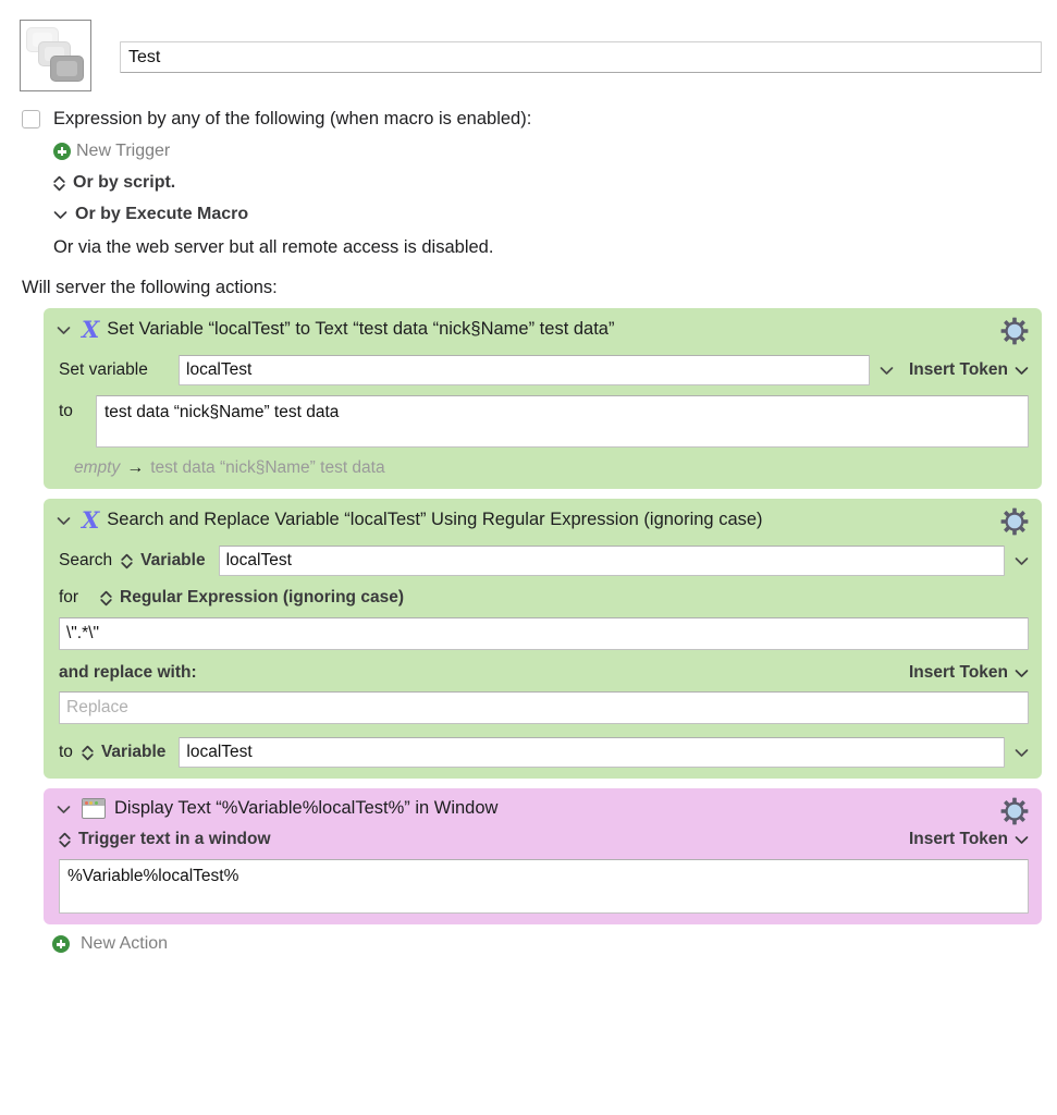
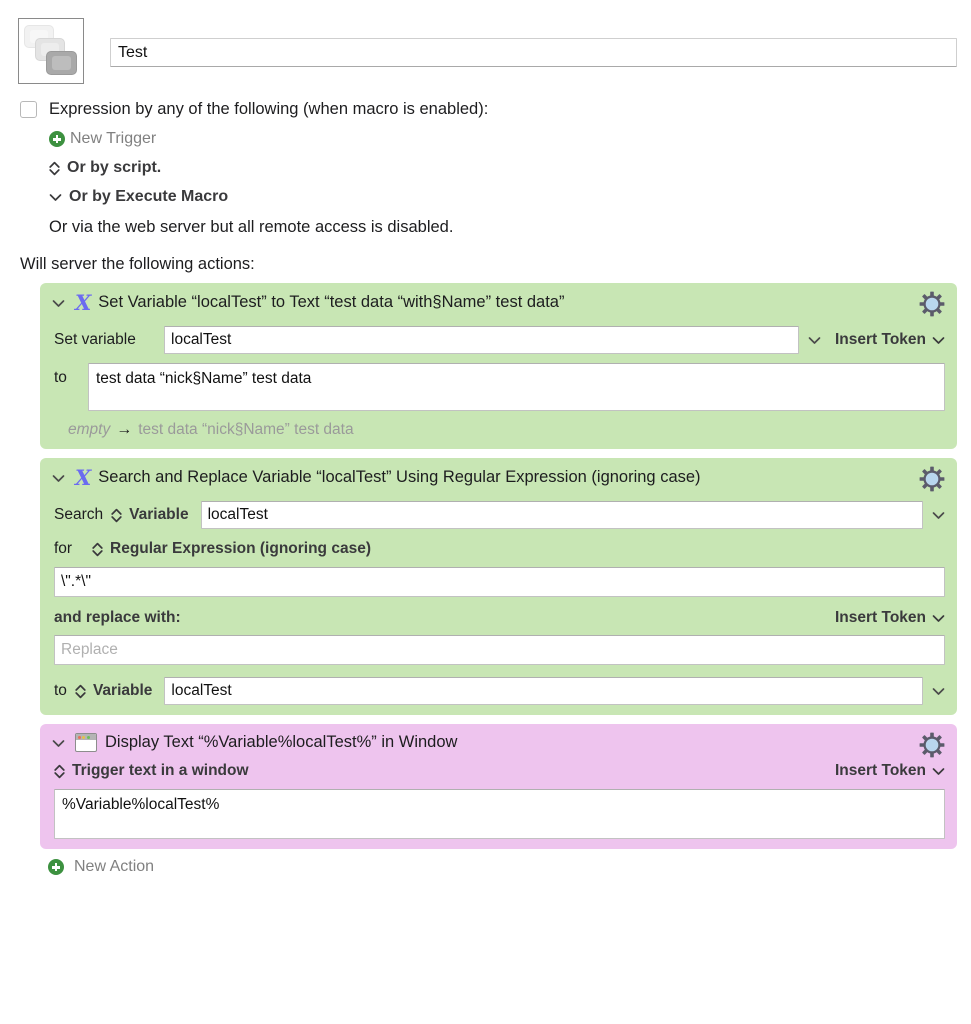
  Test
  Expression by any of the following (when macro is enabled):
  New Trigger
  Or by script.
  Or by Execute Macro
  Or via the web server but all remote access is disabled.
  Will server the following actions:
  X
- Set Variable “localTest” to Text “test data “nick§Name” test data”
+ Set Variable “localTest” to Text “test data “with§Name” test data”
  Set variable
  localTest
  Insert Token
  to
  test data “nick§Name” test data
  empty
  →
  test data “nick§Name” test data
  X
  Search and Replace Variable “localTest” Using Regular Expression (ignoring case)
  Search
  Variable
  localTest
  for
  Regular Expression (ignoring case)
  \".*\"
  and replace with:
  Insert Token
  Replace
  to
  Variable
  localTest
  Display Text “%Variable%localTest%” in Window
  Trigger text in a window
  Insert Token
  %Variable%localTest%
  New Action
